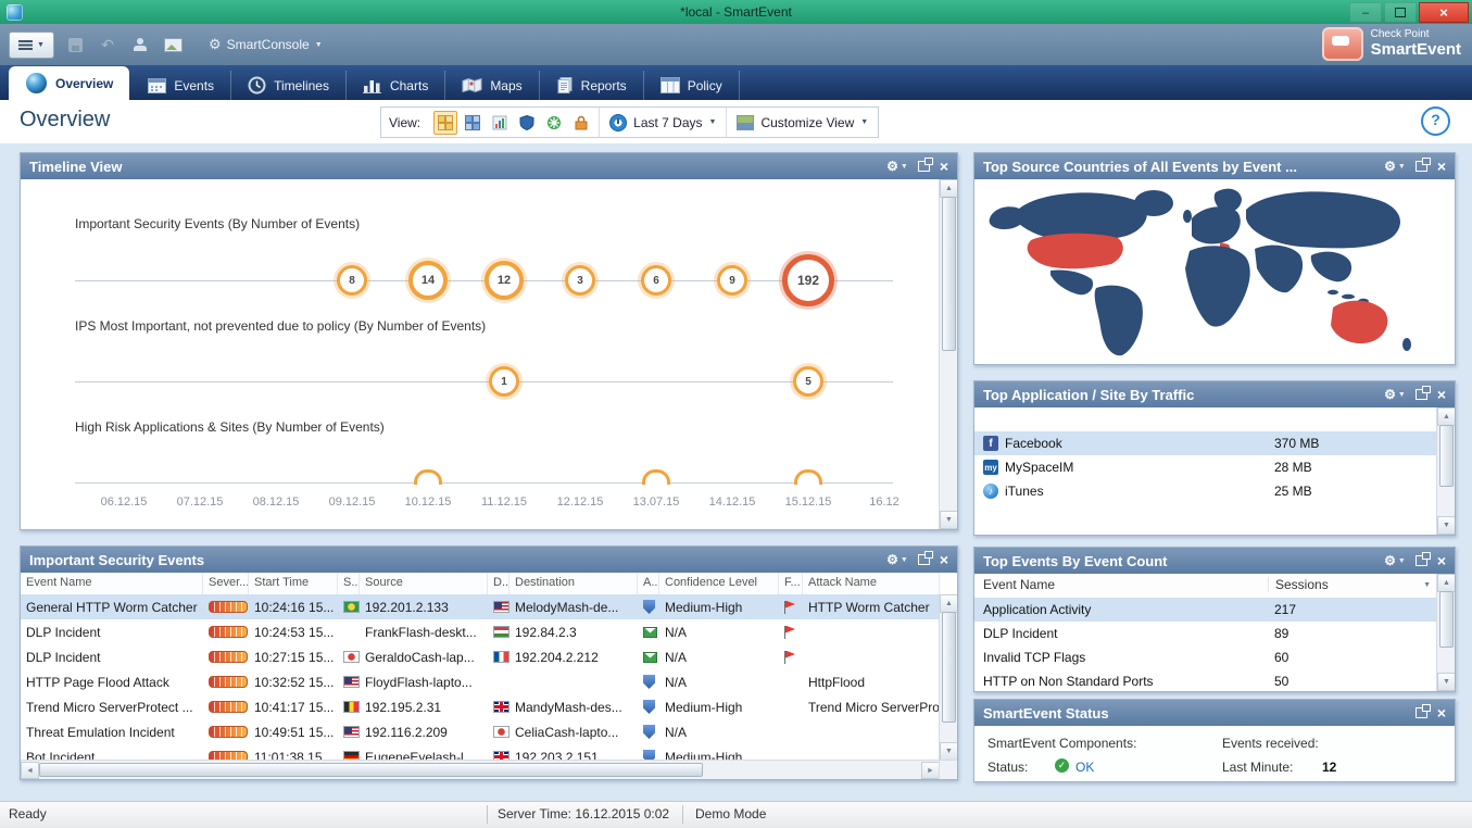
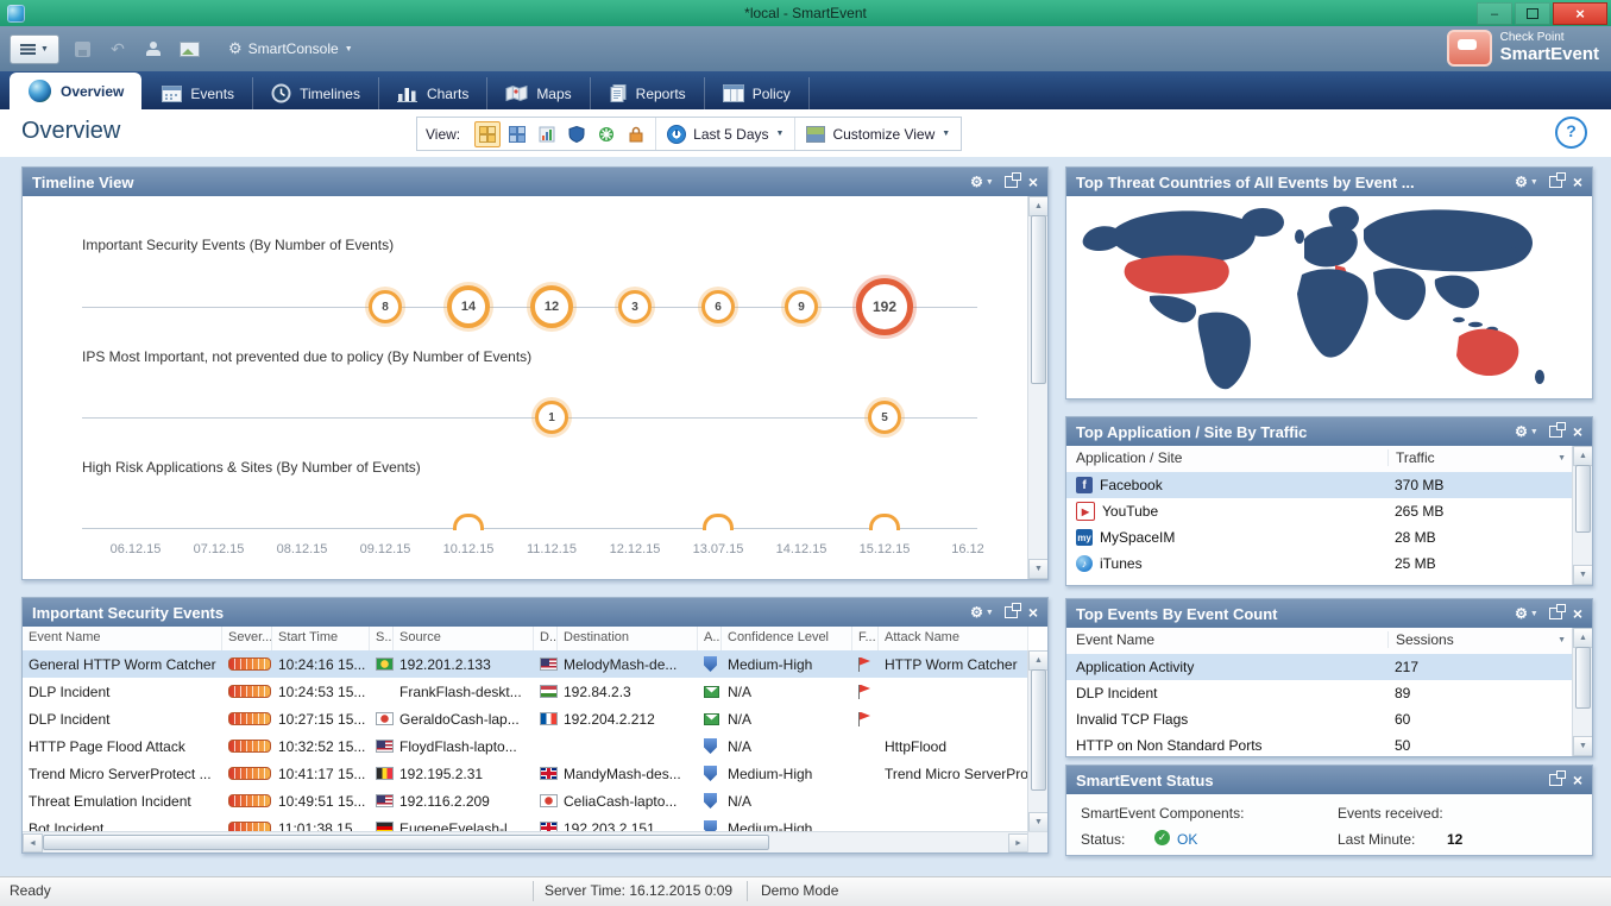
  *local - SmartEvent
  –
  ×
  ↶
  ⚙
  SmartConsole
  Check Point
  SmartEvent
  Overview
  Events
  Timelines
  Charts
  Maps
  Reports
  Policy
  Overview
  View:
- Last 7 Days
+ Last 5 Days
  Customize View
  ?
  Timeline View
  ⚙
  ×
  Important Security Events (By Number of Events)
  8
  14
  12
  3
  6
  9
  192
  IPS Most Important, not prevented due to policy (By Number of Events)
  1
  5
  High Risk Applications & Sites (By Number of Events)
  06.12.15
  07.12.15
  08.12.15
  09.12.15
  10.12.15
  11.12.15
  12.12.15
  13.07.15
  14.12.15
  15.12.15
  16.12
  Important Security Events
  ⚙
  ×
  Event Name
  Sever...
  Start Time
  S...
  Source
  D..
  Destination
  A...
  Confidence Level
  F...
  Attack Name
  General HTTP Worm Catcher
  10:24:16 15...
  192.201.2.133
  MelodyMash-de...
  Medium-High
  HTTP Worm Catcher
  DLP Incident
  10:24:53 15...
  FrankFlash-deskt...
  192.84.2.3
  N/A
  DLP Incident
  10:27:15 15...
  GeraldoCash-lap...
  192.204.2.212
  N/A
  HTTP Page Flood Attack
  10:32:52 15...
  FloydFlash-lapto...
  N/A
  HttpFlood
  Trend Micro ServerProtect ...
  10:41:17 15...
  192.195.2.31
  MandyMash-des...
  Medium-High
  Trend Micro ServerPro
  Threat Emulation Incident
  10:49:51 15...
  192.116.2.209
  CeliaCash-lapto...
  N/A
  Bot Incident
  11:01:38 15...
  EugeneEyelash-l...
  192.203.2.151
  Medium-High
- Top Source Countries of All Events by Event ...
+ Top Threat Countries of All Events by Event ...
  ⚙
  ×
  Top Application / Site By Traffic
  ⚙
  ×
+ Application / Site
+ Traffic
  f
  Facebook
  370 MB
+ ▶
+ YouTube
+ 265 MB
  my
  MySpaceIM
  28 MB
  ♪
  iTunes
  25 MB
  Top Events By Event Count
  ⚙
  ×
  Event Name
  Sessions
  Application Activity
  217
  DLP Incident
  89
  Invalid TCP Flags
  60
  HTTP on Non Standard Ports
  50
  SmartEvent Status
  ×
  SmartEvent Components:
  Events received:
  Status:
  ✓
  OK
  Last Minute:
  12
  Ready
- Server Time: 16.12.2015 0:02
+ Server Time: 16.12.2015 0:09
  Demo Mode
